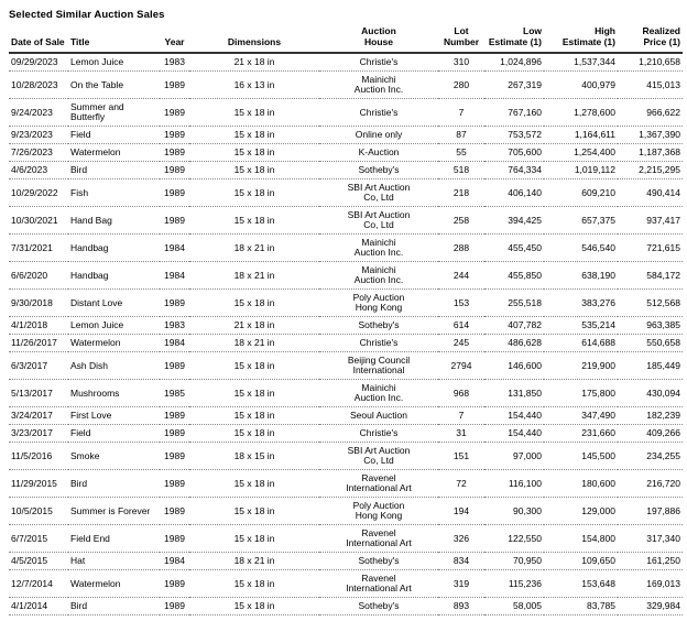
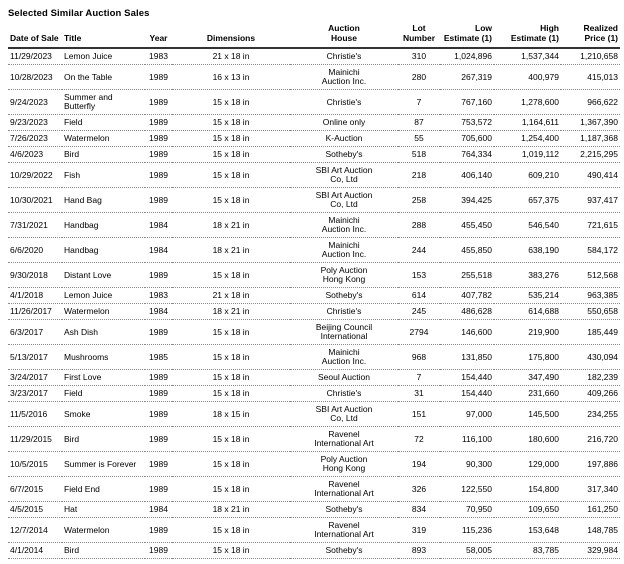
  Selected Similar Auction Sales
  Date of Sale	Title	Year	Dimensions	Auction House	Lot Number	Low Estimate (1)	High Estimate (1)	Realized Price (1)
- 09/29/2023	Lemon Juice	1983	21 x 18 in	Christie's	310	1,024,896	1,537,344	1,210,658
+ 11/29/2023	Lemon Juice	1983	21 x 18 in	Christie's	310	1,024,896	1,537,344	1,210,658
  10/28/2023	On the Table	1989	16 x 13 in	Mainichi Auction Inc.	280	267,319	400,979	415,013
  9/24/2023	Summer and Butterfly	1989	15 x 18 in	Christie's	7	767,160	1,278,600	966,622
  9/23/2023	Field	1989	15 x 18 in	Online only	87	753,572	1,164,611	1,367,390
  7/26/2023	Watermelon	1989	15 x 18 in	K-Auction	55	705,600	1,254,400	1,187,368
  4/6/2023	Bird	1989	15 x 18 in	Sotheby's	518	764,334	1,019,112	2,215,295
  10/29/2022	Fish	1989	15 x 18 in	SBI Art Auction Co, Ltd	218	406,140	609,210	490,414
  10/30/2021	Hand Bag	1989	15 x 18 in	SBI Art Auction Co, Ltd	258	394,425	657,375	937,417
  7/31/2021	Handbag	1984	18 x 21 in	Mainichi Auction Inc.	288	455,450	546,540	721,615
  6/6/2020	Handbag	1984	18 x 21 in	Mainichi Auction Inc.	244	455,850	638,190	584,172
  9/30/2018	Distant Love	1989	15 x 18 in	Poly Auction Hong Kong	153	255,518	383,276	512,568
  4/1/2018	Lemon Juice	1983	21 x 18 in	Sotheby's	614	407,782	535,214	963,385
  11/26/2017	Watermelon	1984	18 x 21 in	Christie's	245	486,628	614,688	550,658
  6/3/2017	Ash Dish	1989	15 x 18 in	Beijing Council International	2794	146,600	219,900	185,449
  5/13/2017	Mushrooms	1985	15 x 18 in	Mainichi Auction Inc.	968	131,850	175,800	430,094
  3/24/2017	First Love	1989	15 x 18 in	Seoul Auction	7	154,440	347,490	182,239
  3/23/2017	Field	1989	15 x 18 in	Christie's	31	154,440	231,660	409,266
  11/5/2016	Smoke	1989	18 x 15 in	SBI Art Auction Co, Ltd	151	97,000	145,500	234,255
  11/29/2015	Bird	1989	15 x 18 in	Ravenel International Art	72	116,100	180,600	216,720
  10/5/2015	Summer is Forever	1989	15 x 18 in	Poly Auction Hong Kong	194	90,300	129,000	197,886
  6/7/2015	Field End	1989	15 x 18 in	Ravenel International Art	326	122,550	154,800	317,340
  4/5/2015	Hat	1984	18 x 21 in	Sotheby's	834	70,950	109,650	161,250
- 12/7/2014	Watermelon	1989	15 x 18 in	Ravenel International Art	319	115,236	153,648	169,013
+ 12/7/2014	Watermelon	1989	15 x 18 in	Ravenel International Art	319	115,236	153,648	148,785
  4/1/2014	Bird	1989	15 x 18 in	Sotheby's	893	58,005	83,785	329,984
